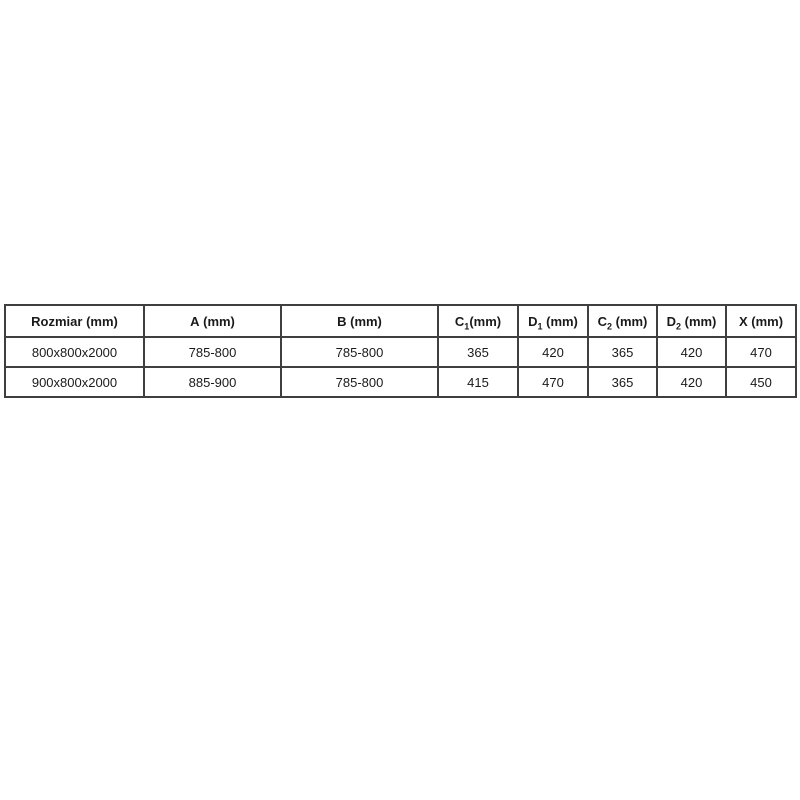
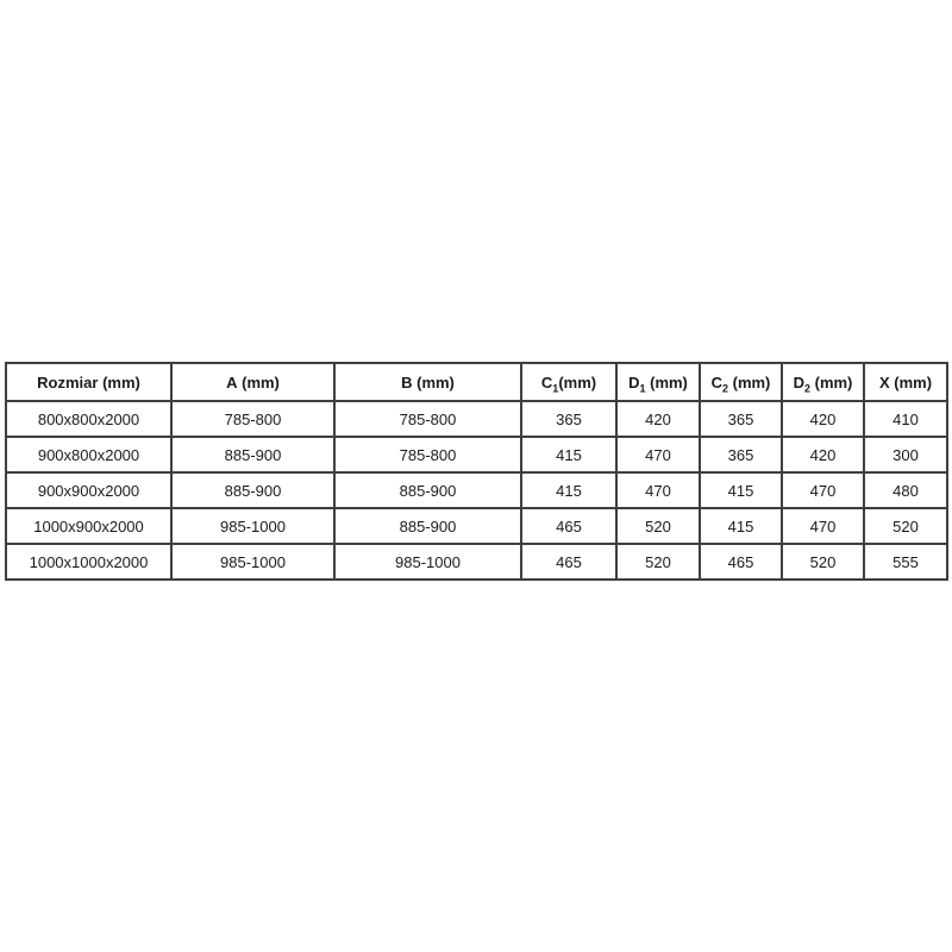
  Rozmiar (mm)	A (mm)	B (mm)	C1(mm)	D1 (mm)	C2 (mm)	D2 (mm)	X (mm)
- 800x800x2000	785-800	785-800	365	420	365	420	470
+ 800x800x2000	785-800	785-800	365	420	365	420	410
- 900x800x2000	885-900	785-800	415	470	365	420	450
+ 900x800x2000	885-900	785-800	415	470	365	420	300
+ 900x900x2000	885-900	885-900	415	470	415	470	480
+ 1000x900x2000	985-1000	885-900	465	520	415	470	520
+ 1000x1000x2000	985-1000	985-1000	465	520	465	520	555
